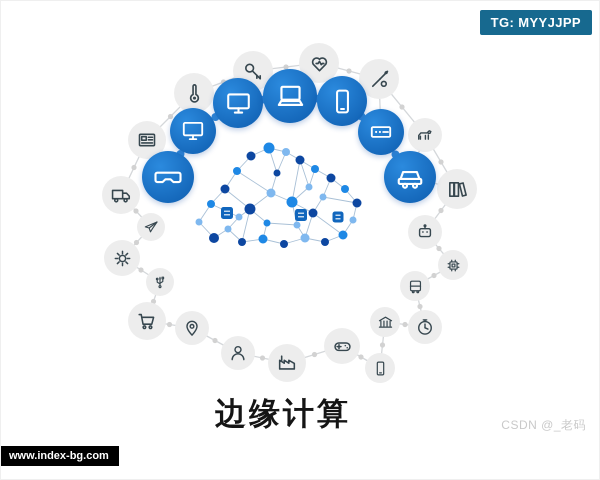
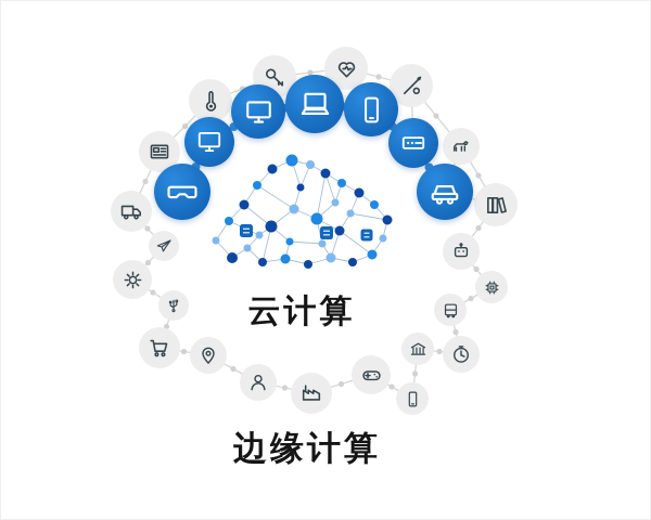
+ 云计算
  边缘计算
- TG: MYYJJPP
- www.index-bg.com
- CSDN @_老码
